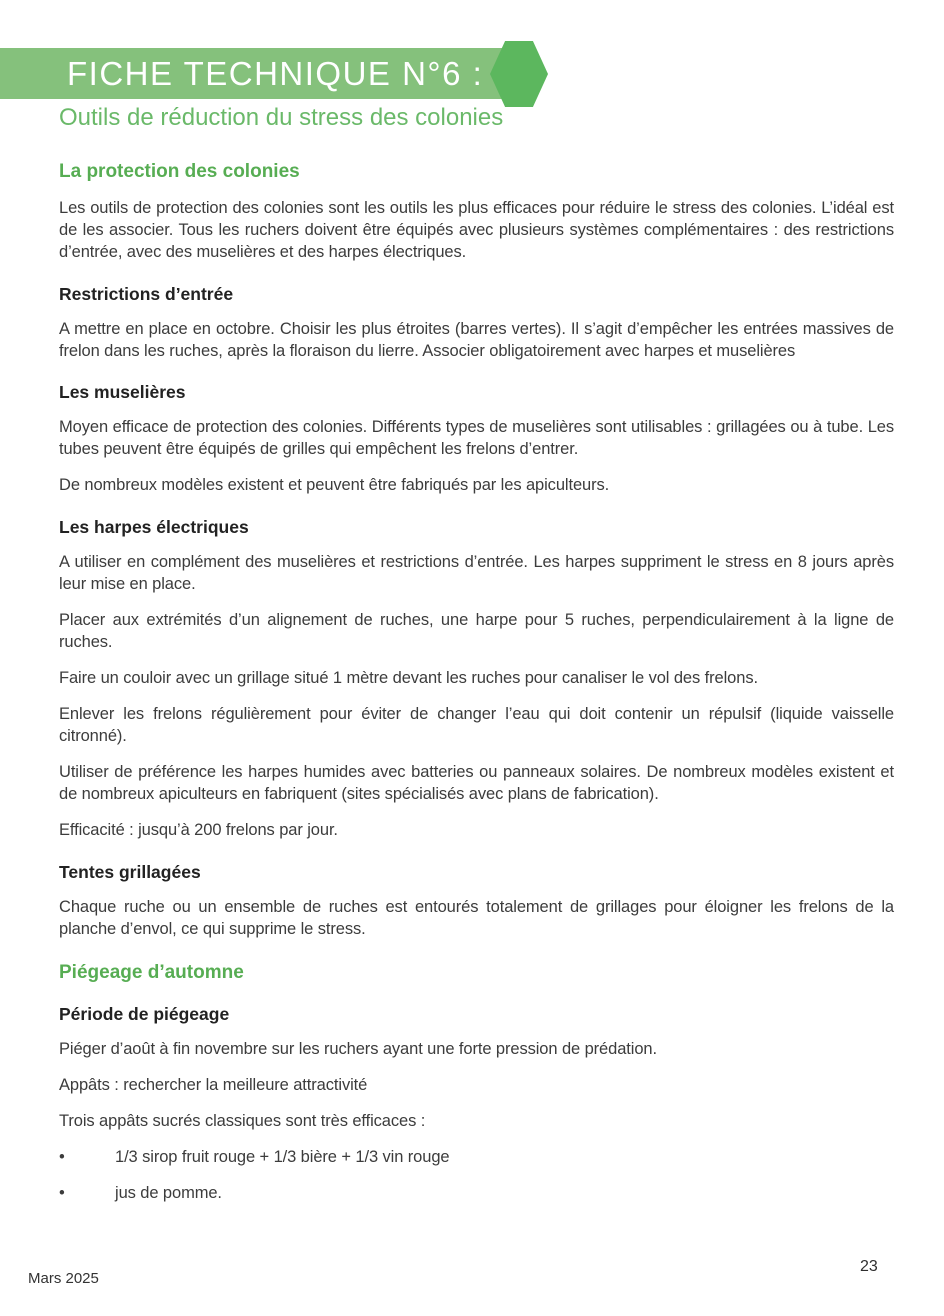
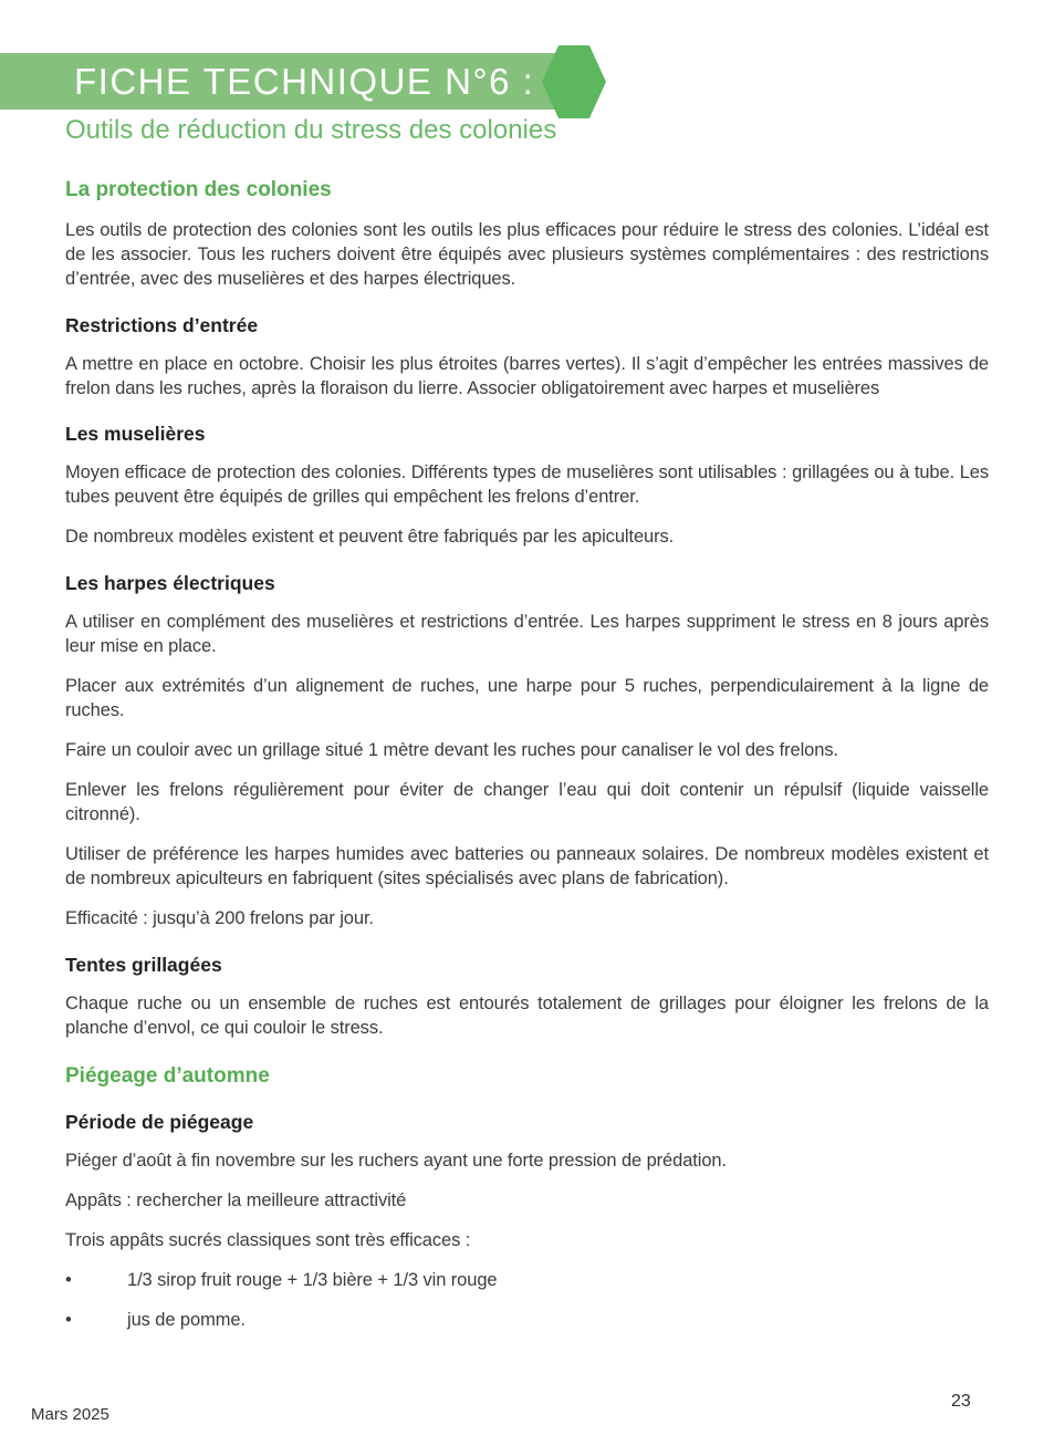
  FICHE TECHNIQUE N°6 :
  Outils de réduction du stress des colonies
  La protection des colonies
  Les outils de protection des colonies sont les outils les plus efficaces pour réduire le stress des colonies. L’idéal est de les associer. Tous les ruchers doivent être équipés avec plusieurs systèmes complémentaires : des restrictions d’entrée, avec des muselières et des harpes électriques.
  Restrictions d’entrée
  A mettre en place en octobre. Choisir les plus étroites (barres vertes). Il s’agit d’empêcher les entrées massives de frelon dans les ruches, après la floraison du lierre. Associer obligatoirement avec harpes et muselières
  Les muselières
  Moyen efficace de protection des colonies. Différents types de muselières sont utilisables : grillagées ou à tube. Les tubes peuvent être équipés de grilles qui empêchent les frelons d’entrer.
  De nombreux modèles existent et peuvent être fabriqués par les apiculteurs.
  Les harpes électriques
  A utiliser en complément des muselières et restrictions d’entrée. Les harpes suppriment le stress en 8 jours après leur mise en place.
  Placer aux extrémités d’un alignement de ruches, une harpe pour 5 ruches, perpendiculairement à la ligne de ruches.
  Faire un couloir avec un grillage situé 1 mètre devant les ruches pour canaliser le vol des frelons.
  Enlever les frelons régulièrement pour éviter de changer l’eau qui doit contenir un répulsif (liquide vaisselle citronné).
  Utiliser de préférence les harpes humides avec batteries ou panneaux solaires. De nombreux modèles existent et de nombreux apiculteurs en fabriquent (sites spécialisés avec plans de fabrication).
  Efficacité : jusqu’à 200 frelons par jour.
  Tentes grillagées
- Chaque ruche ou un ensemble de ruches est entourés totalement de grillages pour éloigner les frelons de la planche d’envol, ce qui supprime le stress.
+ Chaque ruche ou un ensemble de ruches est entourés totalement de grillages pour éloigner les frelons de la planche d’envol, ce qui couloir le stress.
  Piégeage d’automne
  Période de piégeage
  Piéger d’août à fin novembre sur les ruchers ayant une forte pression de prédation.
  Appâts : rechercher la meilleure attractivité
  Trois appâts sucrés classiques sont très efficaces :
  • 1/3 sirop fruit rouge + 1/3 bière + 1/3 vin rouge
  • jus de pomme.
  Mars 2025
  23
